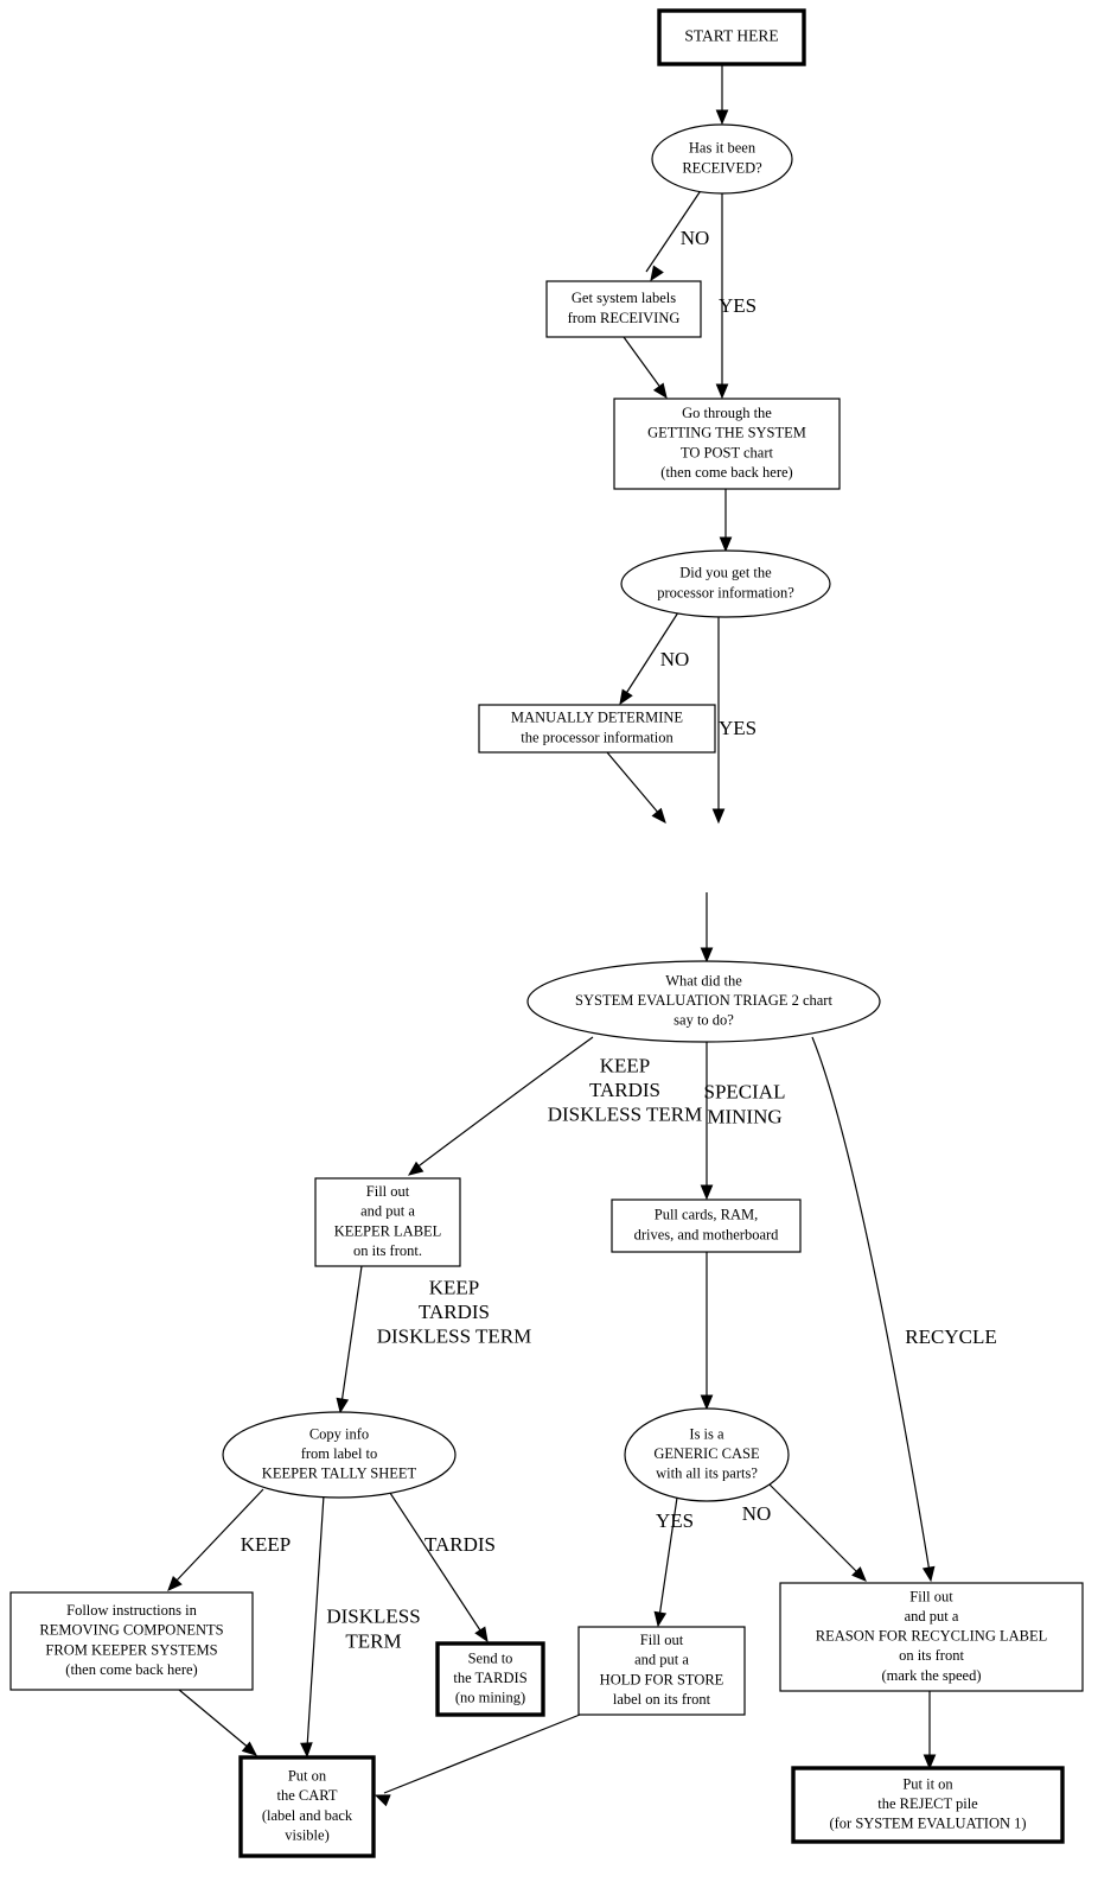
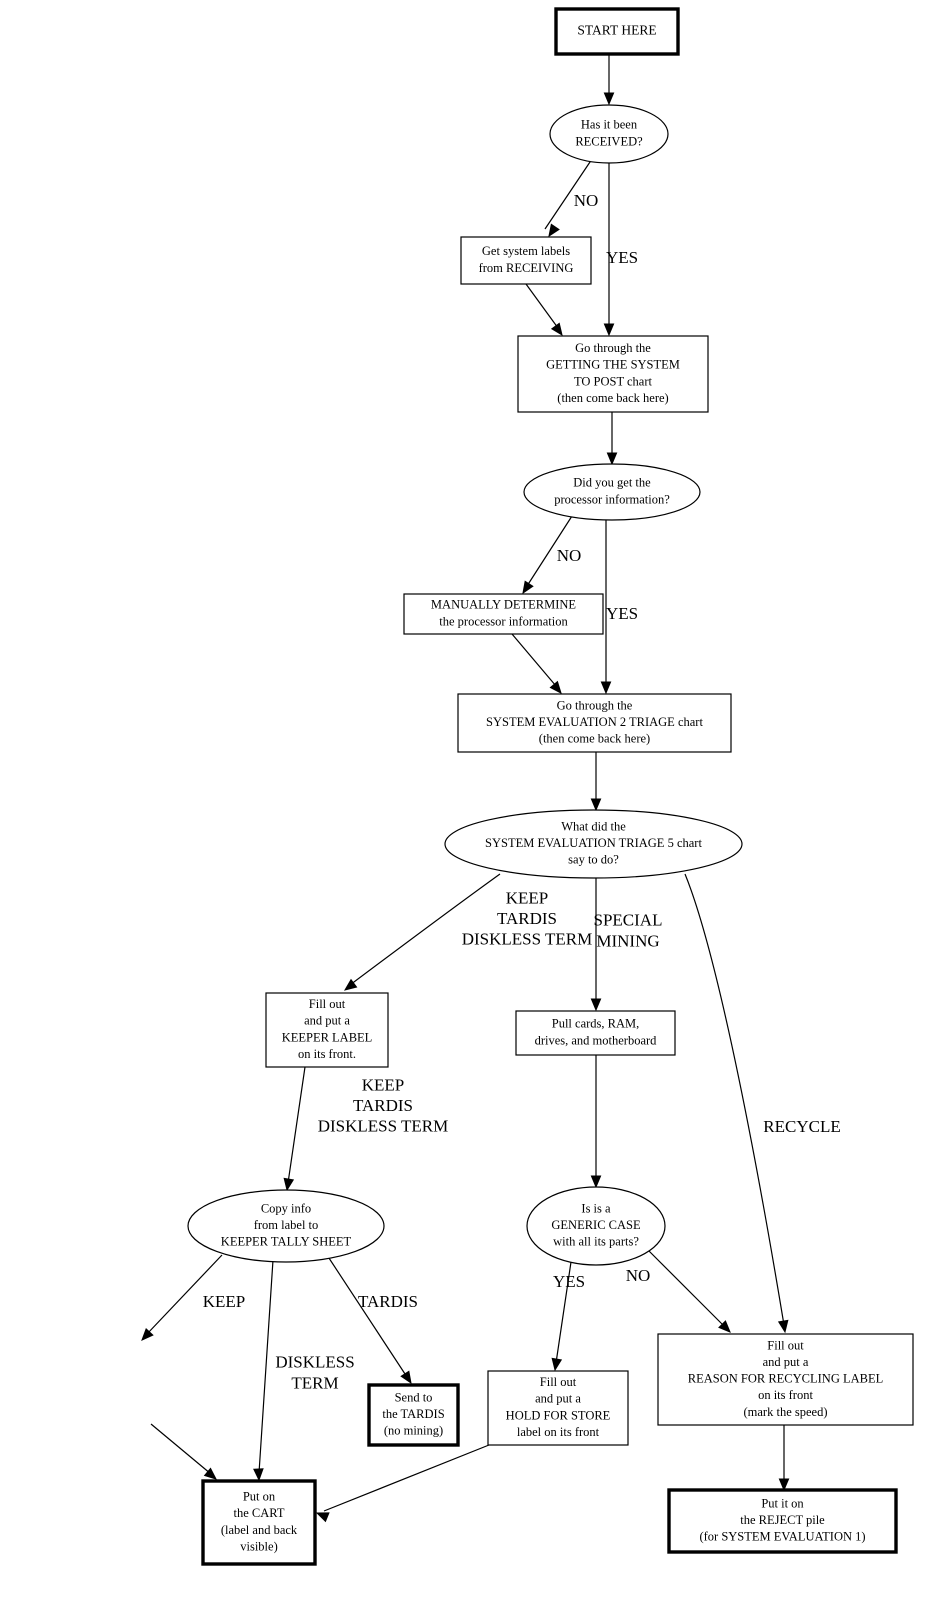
  START HERE
  Has it been RECEIVED?
  Get system labels from RECEIVING
  Go through the GETTING THE SYSTEM TO POST chart (then come back here)
  Did you get the processor information?
  MANUALLY DETERMINE the processor information
+ Go through the SYSTEM EVALUATION 2 TRIAGE chart (then come back here)
- What did the SYSTEM EVALUATION TRIAGE 2 chart say to do?
+ What did the SYSTEM EVALUATION TRIAGE 5 chart say to do?
  Fill out and put a KEEPER LABEL on its front.
  Pull cards, RAM, drives, and motherboard
  Copy info from label to KEEPER TALLY SHEET
  Is is a GENERIC CASE with all its parts?
- Follow instructions in REMOVING COMPONENTS FROM KEEPER SYSTEMS (then come back here)
  Send to the TARDIS (no mining)
  Fill out and put a HOLD FOR STORE label on its front
  Fill out and put a REASON FOR RECYCLING LABEL on its front (mark the speed)
  Put on the CART (label and back visible)
  Put it on the REJECT pile (for SYSTEM EVALUATION 1)
  NO
  YES
  NO
  YES
  KEEP TARDIS DISKLESS TERM
  SPECIAL MINING
  RECYCLE
  KEEP TARDIS DISKLESS TERM
  KEEP
  TARDIS
  DISKLESS TERM
  YES
  NO
